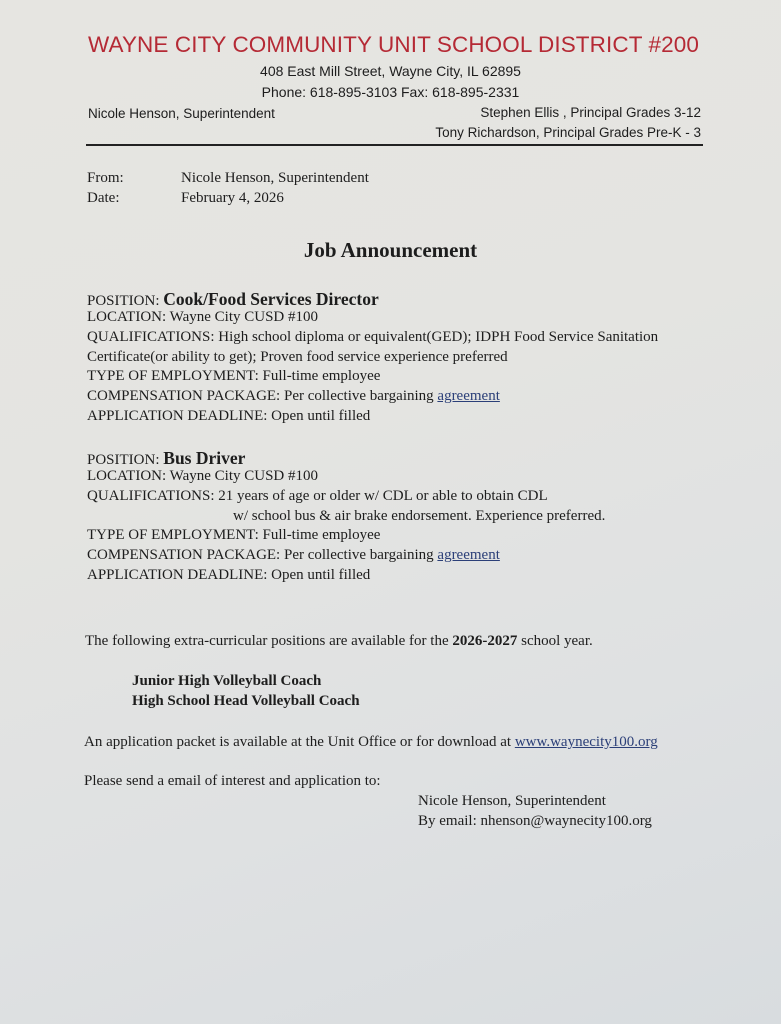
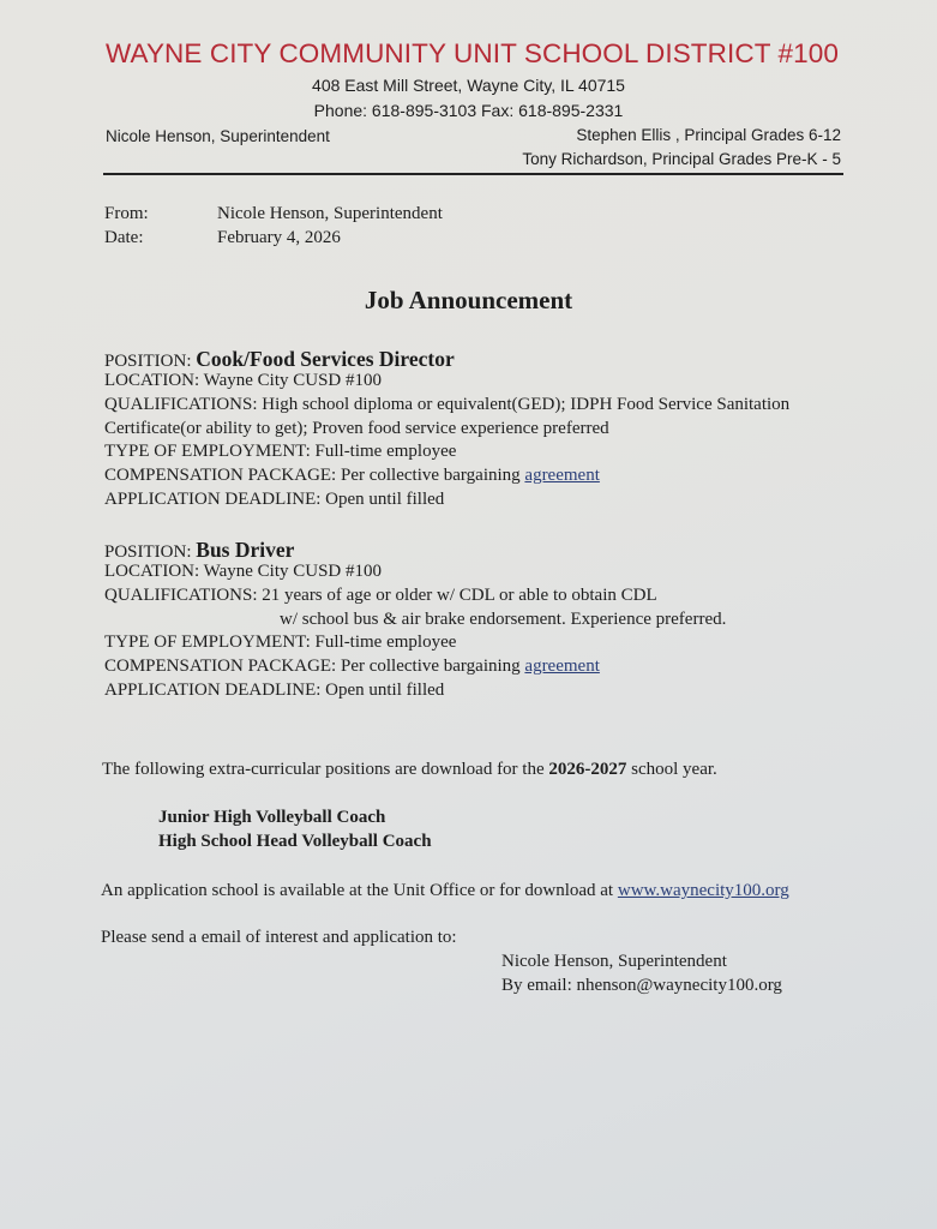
- WAYNE CITY COMMUNITY UNIT SCHOOL DISTRICT #200
+ WAYNE CITY COMMUNITY UNIT SCHOOL DISTRICT #100
- 408 East Mill Street, Wayne City, IL 62895
+ 408 East Mill Street, Wayne City, IL 40715
  Phone: 618-895-3103 Fax: 618-895-2331
  Nicole Henson, Superintendent
- Stephen Ellis , Principal Grades 3-12
+ Stephen Ellis , Principal Grades 6-12
- Tony Richardson, Principal Grades Pre-K - 3
+ Tony Richardson, Principal Grades Pre-K - 5
  From:
  Nicole Henson, Superintendent
  Date:
  February 4, 2026
  Job Announcement
  POSITION: Cook/Food Services Director
  LOCATION: Wayne City CUSD #100
  QUALIFICATIONS: High school diploma or equivalent(GED); IDPH Food Service Sanitation
  Certificate(or ability to get); Proven food service experience preferred
  TYPE OF EMPLOYMENT: Full-time employee
  COMPENSATION PACKAGE: Per collective bargaining agreement
  APPLICATION DEADLINE: Open until filled
  POSITION: Bus Driver
  LOCATION: Wayne City CUSD #100
  QUALIFICATIONS: 21 years of age or older w/ CDL or able to obtain CDL
  w/ school bus & air brake endorsement. Experience preferred.
  TYPE OF EMPLOYMENT: Full-time employee
  COMPENSATION PACKAGE: Per collective bargaining agreement
  APPLICATION DEADLINE: Open until filled
- The following extra-curricular positions are available for the 2026-2027 school year.
+ The following extra-curricular positions are download for the 2026-2027 school year.
  Junior High Volleyball Coach
  High School Head Volleyball Coach
- An application packet is available at the Unit Office or for download at www.waynecity100.org
+ An application school is available at the Unit Office or for download at www.waynecity100.org
  Please send a email of interest and application to:
  Nicole Henson, Superintendent
  By email: nhenson@waynecity100.org
